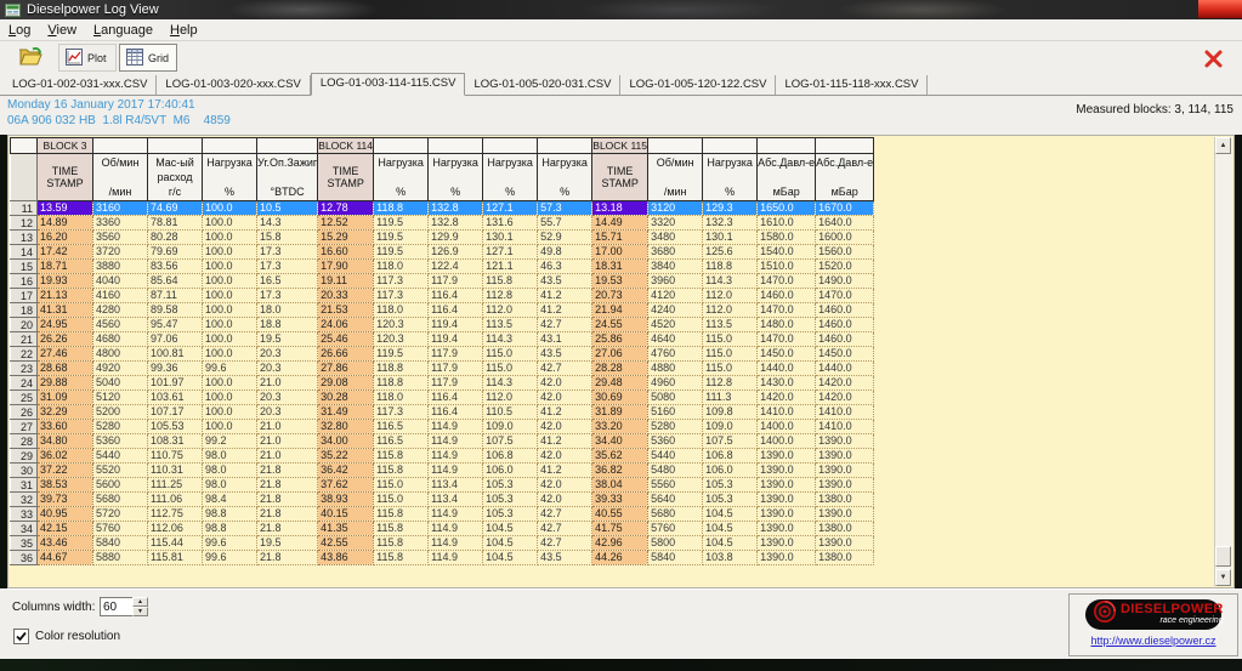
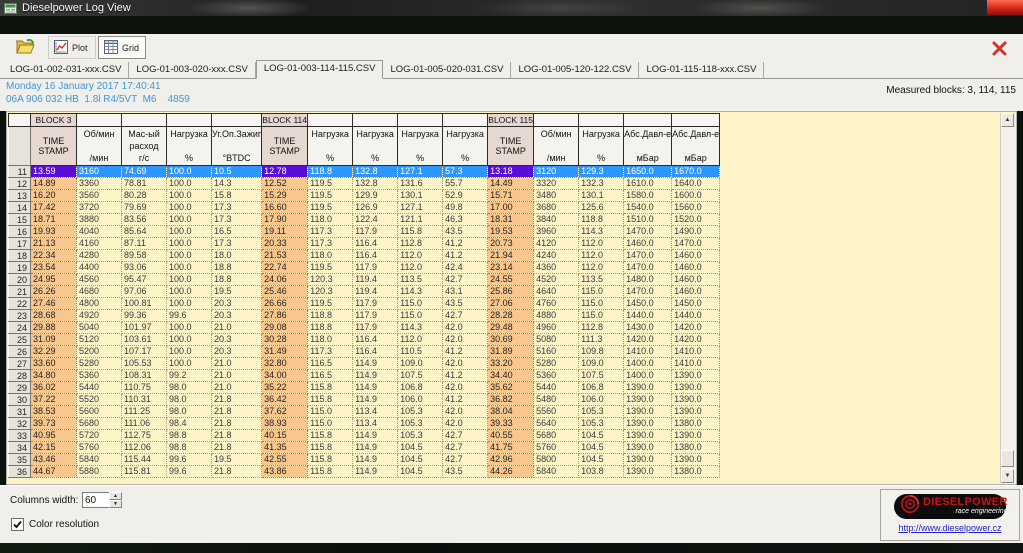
  Dieselpower Log View
- Log
- View
- Language
- Help
  Plot
  Grid
  LOG-01-002-031-xxx.CSV
  LOG-01-003-020-xxx.CSV
  LOG-01-003-114-115.CSV
  LOG-01-005-020-031.CSV
  LOG-01-005-120-122.CSV
  LOG-01-115-118-xxx.CSV
  Monday 16 January 2017 17:40:41
  06A 906 032 HB 1.8l R4/5VT M6 4859
  Measured blocks: 3, 114, 115
  	BLOCK 3					BLOCK 114					BLOCK 115
  	TIMESTAMP	Об/мин/мин	Мас-ыйрасходг/с	Нагрузка%	Уг.Оп.Зажиг°BTDC	TIMESTAMP	Нагрузка%	Нагрузка%	Нагрузка%	Нагрузка%	TIMESTAMP	Об/мин/мин	Нагрузка%	Абс.Давл-емБар	Абс.Давл-емБар
  11	13.59	3160	74.69	100.0	10.5	12.78	118.8	132.8	127.1	57.3	13.18	3120	129.3	1650.0	1670.0
  12	14.89	3360	78.81	100.0	14.3	12.52	119.5	132.8	131.6	55.7	14.49	3320	132.3	1610.0	1640.0
  13	16.20	3560	80.28	100.0	15.8	15.29	119.5	129.9	130.1	52.9	15.71	3480	130.1	1580.0	1600.0
  14	17.42	3720	79.69	100.0	17.3	16.60	119.5	126.9	127.1	49.8	17.00	3680	125.6	1540.0	1560.0
  15	18.71	3880	83.56	100.0	17.3	17.90	118.0	122.4	121.1	46.3	18.31	3840	118.8	1510.0	1520.0
  16	19.93	4040	85.64	100.0	16.5	19.11	117.3	117.9	115.8	43.5	19.53	3960	114.3	1470.0	1490.0
  17	21.13	4160	87.11	100.0	17.3	20.33	117.3	116.4	112.8	41.2	20.73	4120	112.0	1460.0	1470.0
- 18	41.31	4280	89.58	100.0	18.0	21.53	118.0	116.4	112.0	41.2	21.94	4240	112.0	1470.0	1460.0
+ 18	22.34	4280	89.58	100.0	18.0	21.53	118.0	116.4	112.0	41.2	21.94	4240	112.0	1470.0	1460.0
+ 19	23.54	4400	93.06	100.0	18.8	22.74	119.5	117.9	112.0	42.4	23.14	4360	112.0	1470.0	1460.0
  20	24.95	4560	95.47	100.0	18.8	24.06	120.3	119.4	113.5	42.7	24.55	4520	113.5	1480.0	1460.0
  21	26.26	4680	97.06	100.0	19.5	25.46	120.3	119.4	114.3	43.1	25.86	4640	115.0	1470.0	1460.0
  22	27.46	4800	100.81	100.0	20.3	26.66	119.5	117.9	115.0	43.5	27.06	4760	115.0	1450.0	1450.0
  23	28.68	4920	99.36	99.6	20.3	27.86	118.8	117.9	115.0	42.7	28.28	4880	115.0	1440.0	1440.0
  24	29.88	5040	101.97	100.0	21.0	29.08	118.8	117.9	114.3	42.0	29.48	4960	112.8	1430.0	1420.0
  25	31.09	5120	103.61	100.0	20.3	30.28	118.0	116.4	112.0	42.0	30.69	5080	111.3	1420.0	1420.0
  26	32.29	5200	107.17	100.0	20.3	31.49	117.3	116.4	110.5	41.2	31.89	5160	109.8	1410.0	1410.0
  27	33.60	5280	105.53	100.0	21.0	32.80	116.5	114.9	109.0	42.0	33.20	5280	109.0	1400.0	1410.0
  28	34.80	5360	108.31	99.2	21.0	34.00	116.5	114.9	107.5	41.2	34.40	5360	107.5	1400.0	1390.0
  29	36.02	5440	110.75	98.0	21.0	35.22	115.8	114.9	106.8	42.0	35.62	5440	106.8	1390.0	1390.0
  30	37.22	5520	110.31	98.0	21.8	36.42	115.8	114.9	106.0	41.2	36.82	5480	106.0	1390.0	1390.0
  31	38.53	5600	111.25	98.0	21.8	37.62	115.0	113.4	105.3	42.0	38.04	5560	105.3	1390.0	1390.0
  32	39.73	5680	111.06	98.4	21.8	38.93	115.0	113.4	105.3	42.0	39.33	5640	105.3	1390.0	1380.0
  33	40.95	5720	112.75	98.8	21.8	40.15	115.8	114.9	105.3	42.7	40.55	5680	104.5	1390.0	1390.0
  34	42.15	5760	112.06	98.8	21.8	41.35	115.8	114.9	104.5	42.7	41.75	5760	104.5	1390.0	1380.0
  35	43.46	5840	115.44	99.6	19.5	42.55	115.8	114.9	104.5	42.7	42.96	5800	104.5	1390.0	1390.0
  36	44.67	5880	115.81	99.6	21.8	43.86	115.8	114.9	104.5	43.5	44.26	5840	103.8	1390.0	1380.0
  Columns width:
  60
  Color resolution
  DIESELPOWER
  http://www.dieselpower.cz
